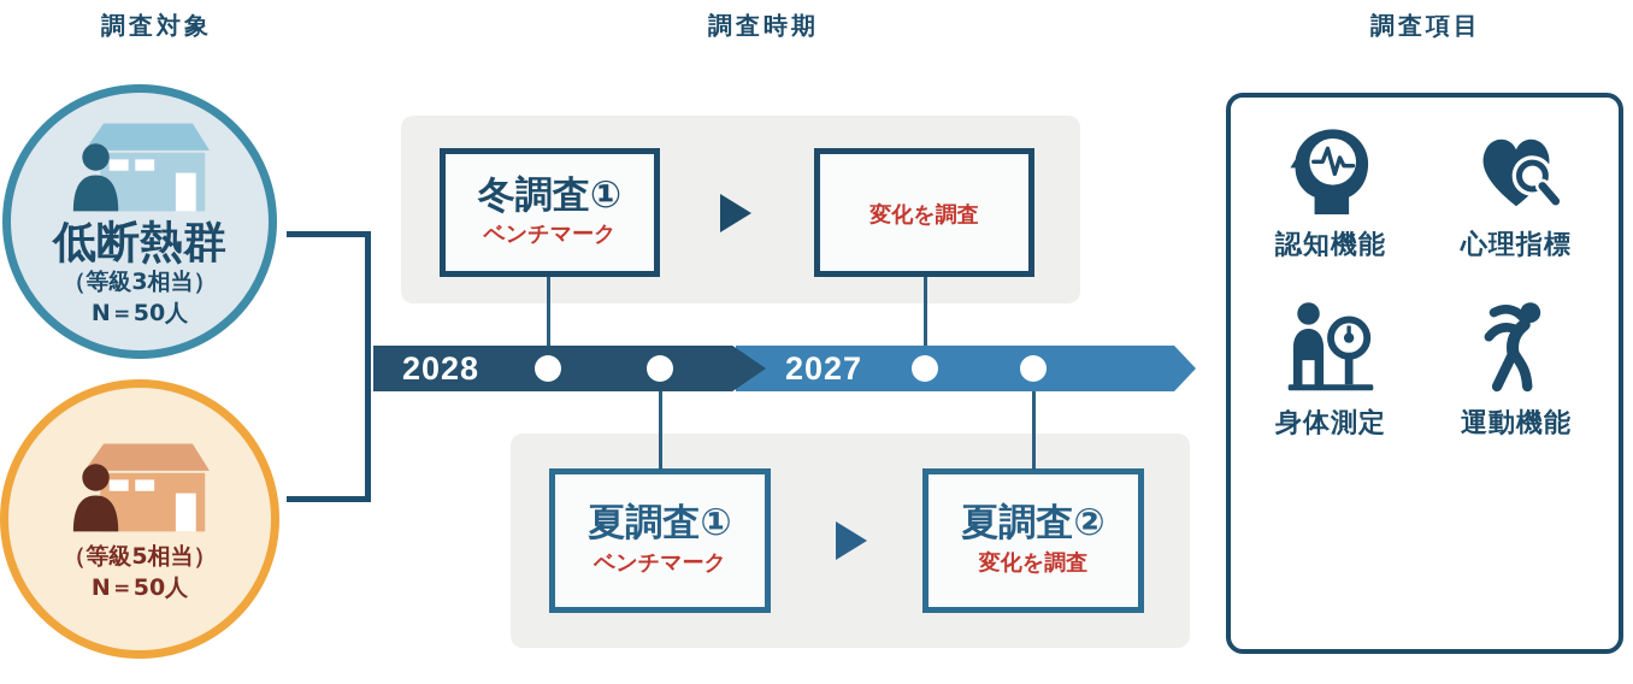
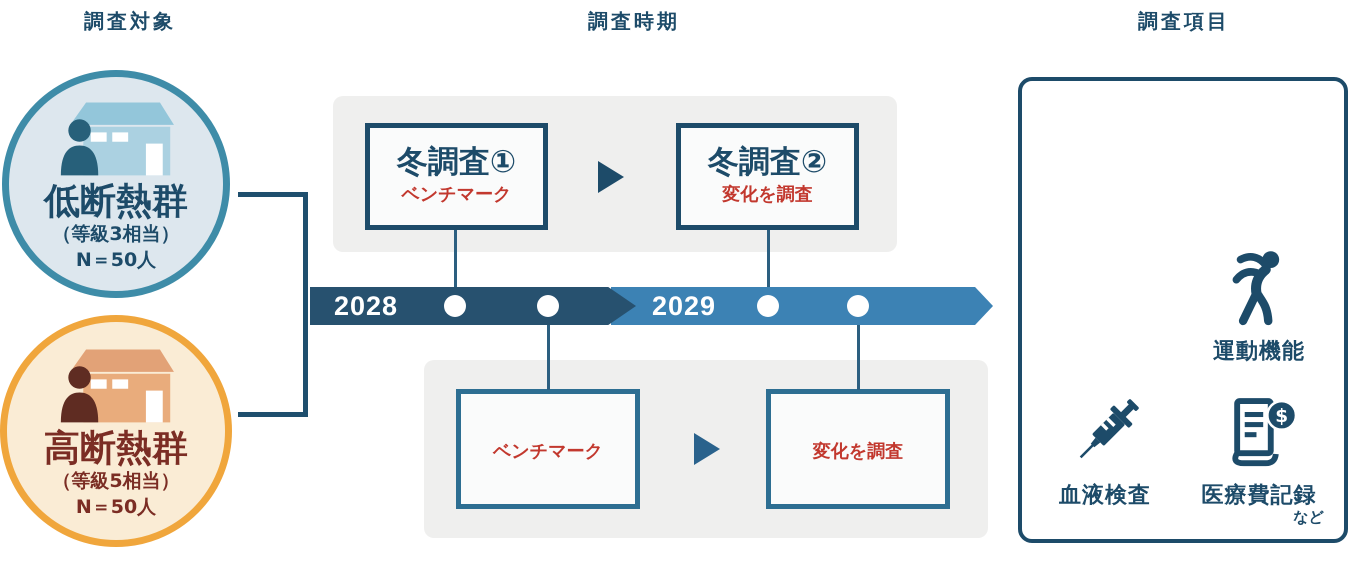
  調査対象
  調査時期
  調査項目
  低断熱群
  （等級3相当）
  N＝50人
+ 高断熱群
  （等級5相当）
  N＝50人
  冬調査①
  ベンチマーク
+ 冬調査②
  変化を調査
- 夏調査①
  ベンチマーク
- 夏調査②
  変化を調査
  2028
- 2027
+ 2029
- 認知機能
- 心理指標
- 身体測定
  運動機能
+ 血液検査
+ $
+ 医療費記録
+ など
